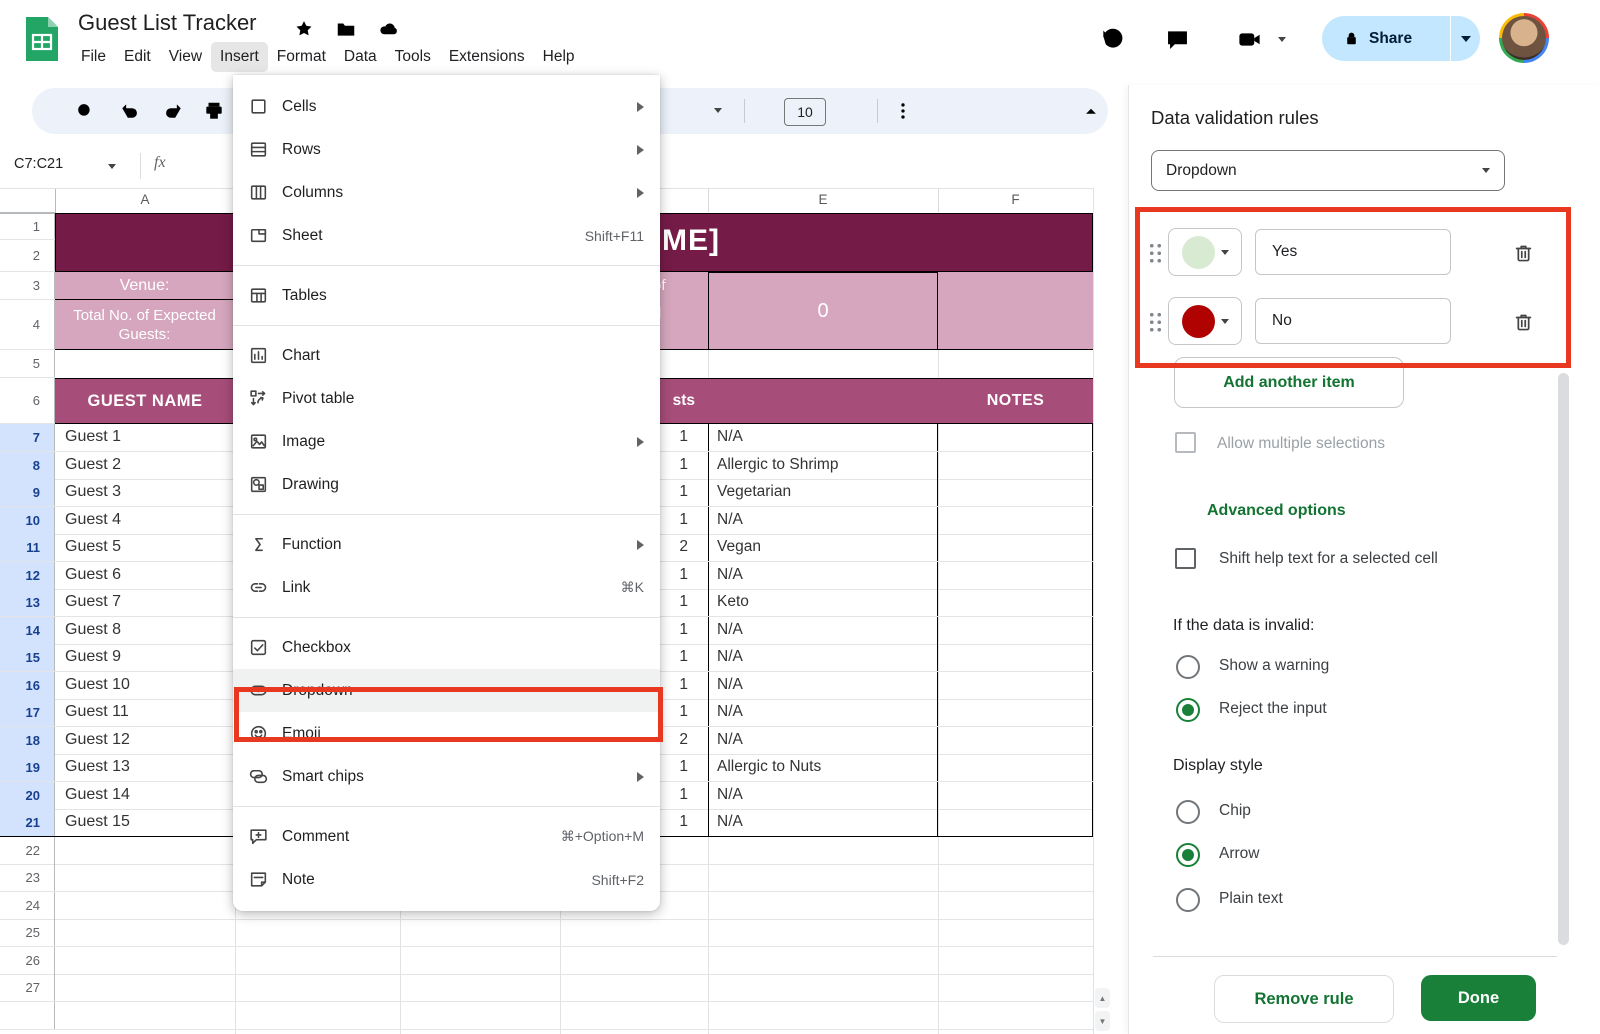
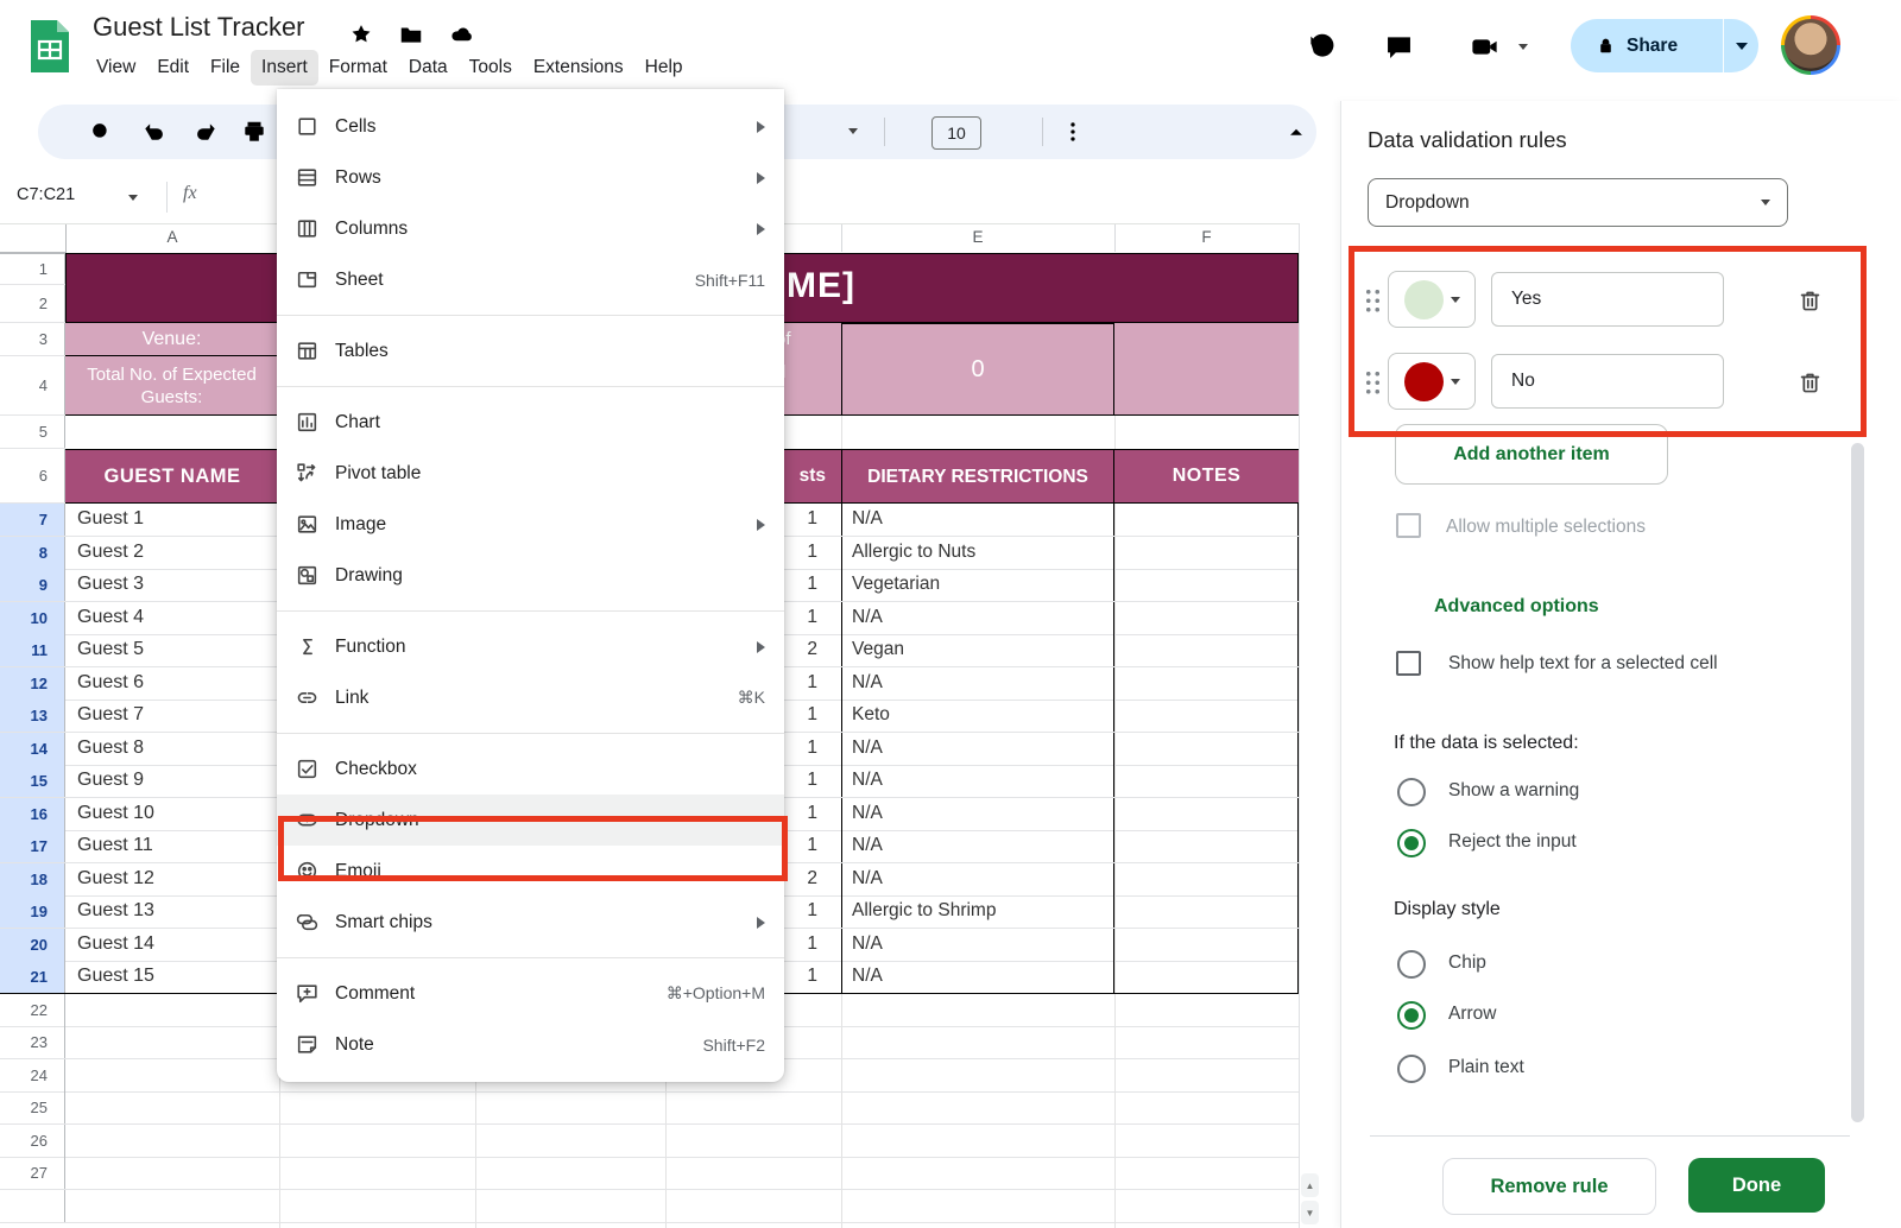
  A
  E
  F
  1
  2
  3
  4
  5
  6
  7
  Guest 1
  1
  N/A
  8
  Guest 2
  1
- Allergic to Shrimp
+ Allergic to Nuts
  9
  Guest 3
  1
  Vegetarian
  10
  Guest 4
  1
  N/A
  11
  Guest 5
  2
  Vegan
  12
  Guest 6
  1
  N/A
  13
  Guest 7
  1
  Keto
  14
  Guest 8
  1
  N/A
  15
  Guest 9
  1
  N/A
  16
  Guest 10
  1
  N/A
  17
  Guest 11
  1
  N/A
  18
  Guest 12
  2
  N/A
  19
  Guest 13
  1
- Allergic to Nuts
+ Allergic to Shrimp
  20
  Guest 14
  1
  N/A
  21
  Guest 15
  1
  N/A
  22
  23
  24
  25
  26
  27
  ME]
  Venue:
  Total No. of Expected Guests:
  0
  GUEST NAME
  sts
+ DIETARY RESTRICTIONS
  NOTES
  ▲
  ▼
  10
  C7:C21
  fx
  Guest List Tracker
- File
+ View
  Edit
- View
+ File
  Insert
  Format
  Data
  Tools
  Extensions
  Help
  Share
  Cells
  Rows
  Columns
  Sheet
  Shift+F11
  Tables
  Chart
  Pivot table
  Image
  Drawing
  Function
  Link
  ⌘K
  Checkbox
  Dropdown
  Emoji
  Smart chips
  Comment
  ⌘+Option+M
  Note
  Shift+F2
  Data validation rules
  Dropdown
  Yes
  No
  Add another item
  Allow multiple selections
  Advanced options
- Shift help text for a selected cell
+ Show help text for a selected cell
- If the data is invalid:
+ If the data is selected:
  Show a warning
  Reject the input
  Display style
  Chip
  Arrow
  Plain text
  Remove rule
  Done
